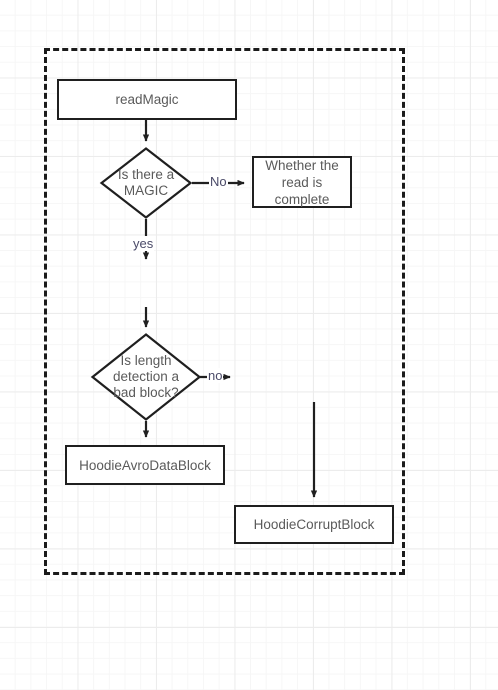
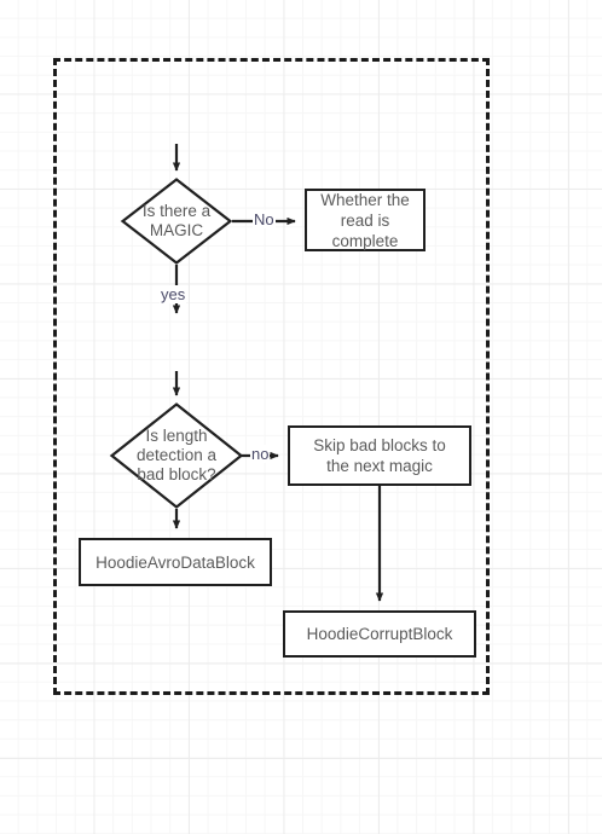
- readMagic
  Is there a
  MAGIC
  Whether the
  read is
  complete
  Is length
  detection a
  bad block?
+ Skip bad blocks to
+ the next magic
  HoodieAvroDataBlock
  HoodieCorruptBlock
  No
  yes
  no
